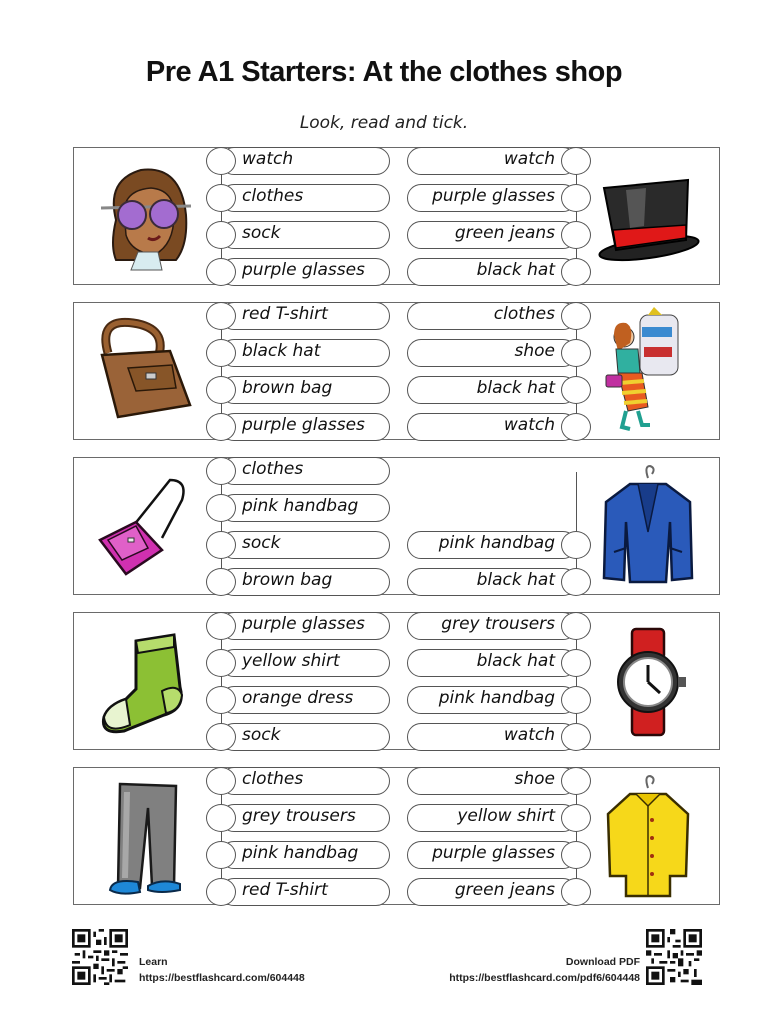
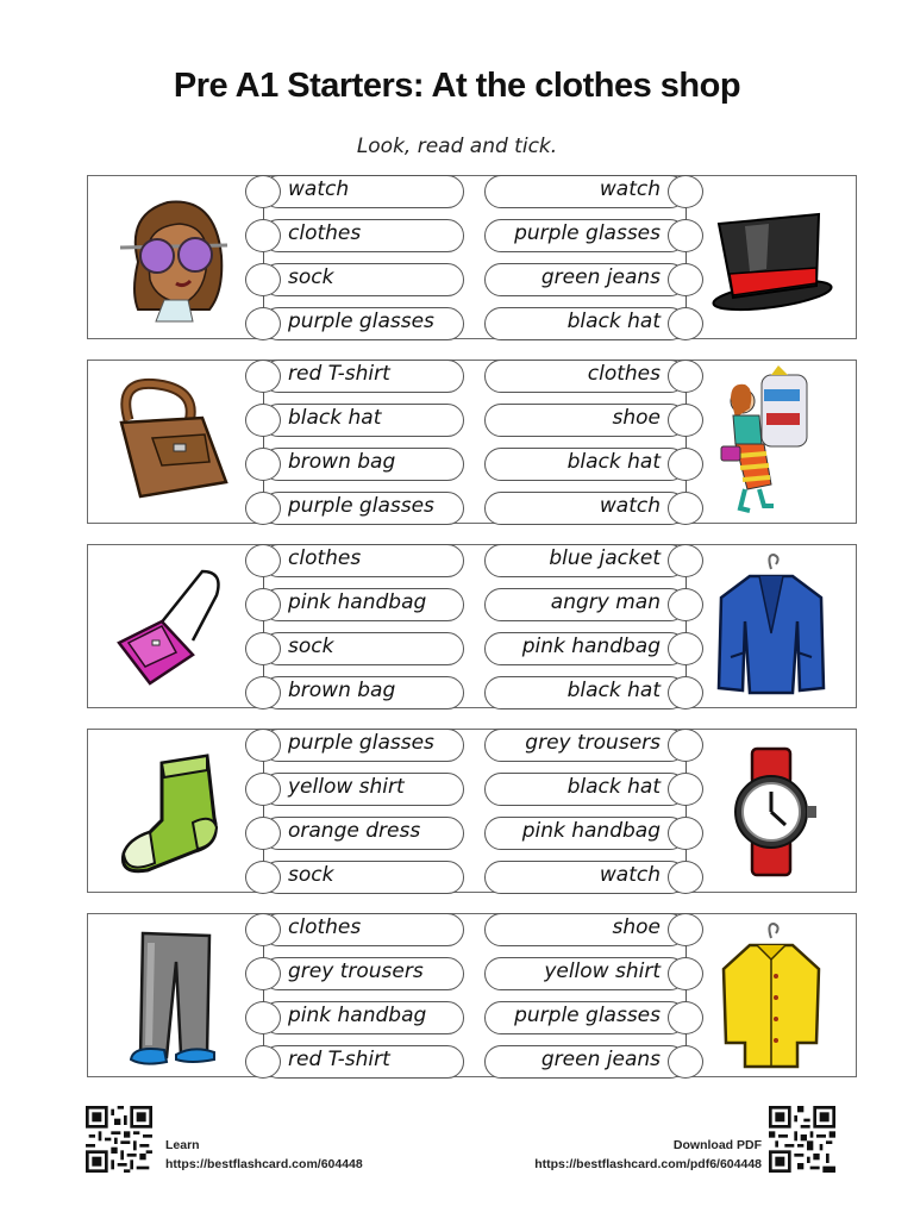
  Pre A1 Starters: At the clothes shop
  Look, read and tick.
  watch
  clothes
  sock
  purple glasses
  watch
  purple glasses
  green jeans
  black hat
  red T-shirt
  black hat
  brown bag
  purple glasses
  clothes
  shoe
  black hat
  watch
  clothes
  pink handbag
  sock
  brown bag
+ blue jacket
+ angry man
  pink handbag
  black hat
  purple glasses
  yellow shirt
  orange dress
  sock
  grey trousers
  black hat
  pink handbag
  watch
  clothes
  grey trousers
  pink handbag
  red T-shirt
  shoe
  yellow shirt
  purple glasses
  green jeans
  Learn
  https://bestflashcard.com/604448
  Download PDF
  https://bestflashcard.com/pdf6/604448
